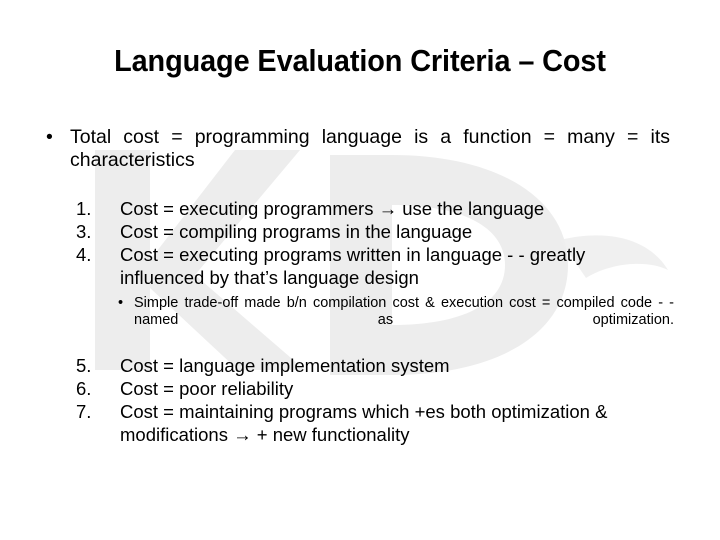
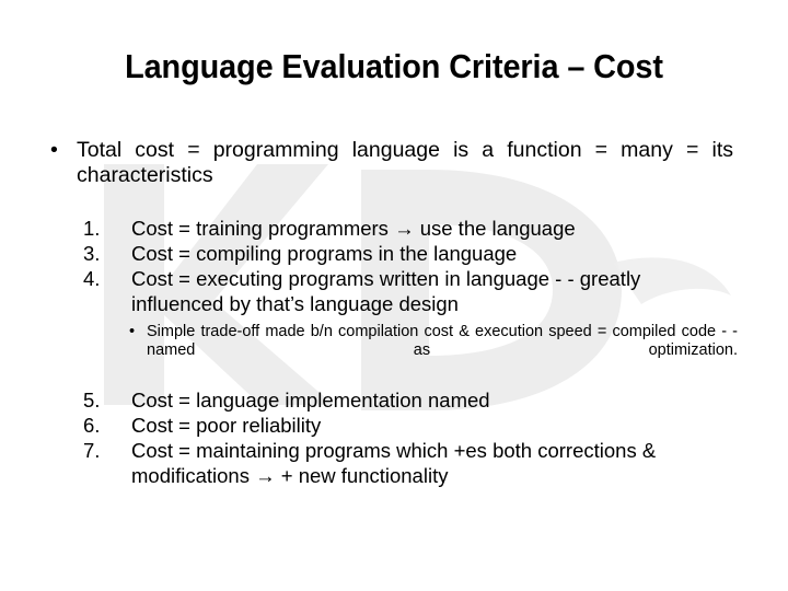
  Language Evaluation Criteria – Cost
  •
  Total cost = programming language is a function = many = its characteristics
  1.
- Cost = executing programmers → use the language
+ Cost = training programmers → use the language
  3.
  Cost = compiling programs in the language
  4.
  Cost = executing programs written in language - - greatly influenced by that’s language design
  •
- Simple trade-off made b/n compilation cost & execution cost = compiled code - - named as optimization.
+ Simple trade-off made b/n compilation cost & execution speed = compiled code - - named as optimization.
  5.
- Cost = language implementation system
+ Cost = language implementation named
  6.
  Cost = poor reliability
  7.
- Cost = maintaining programs which +es both optimization & modifications → + new functionality
+ Cost = maintaining programs which +es both corrections & modifications → + new functionality
